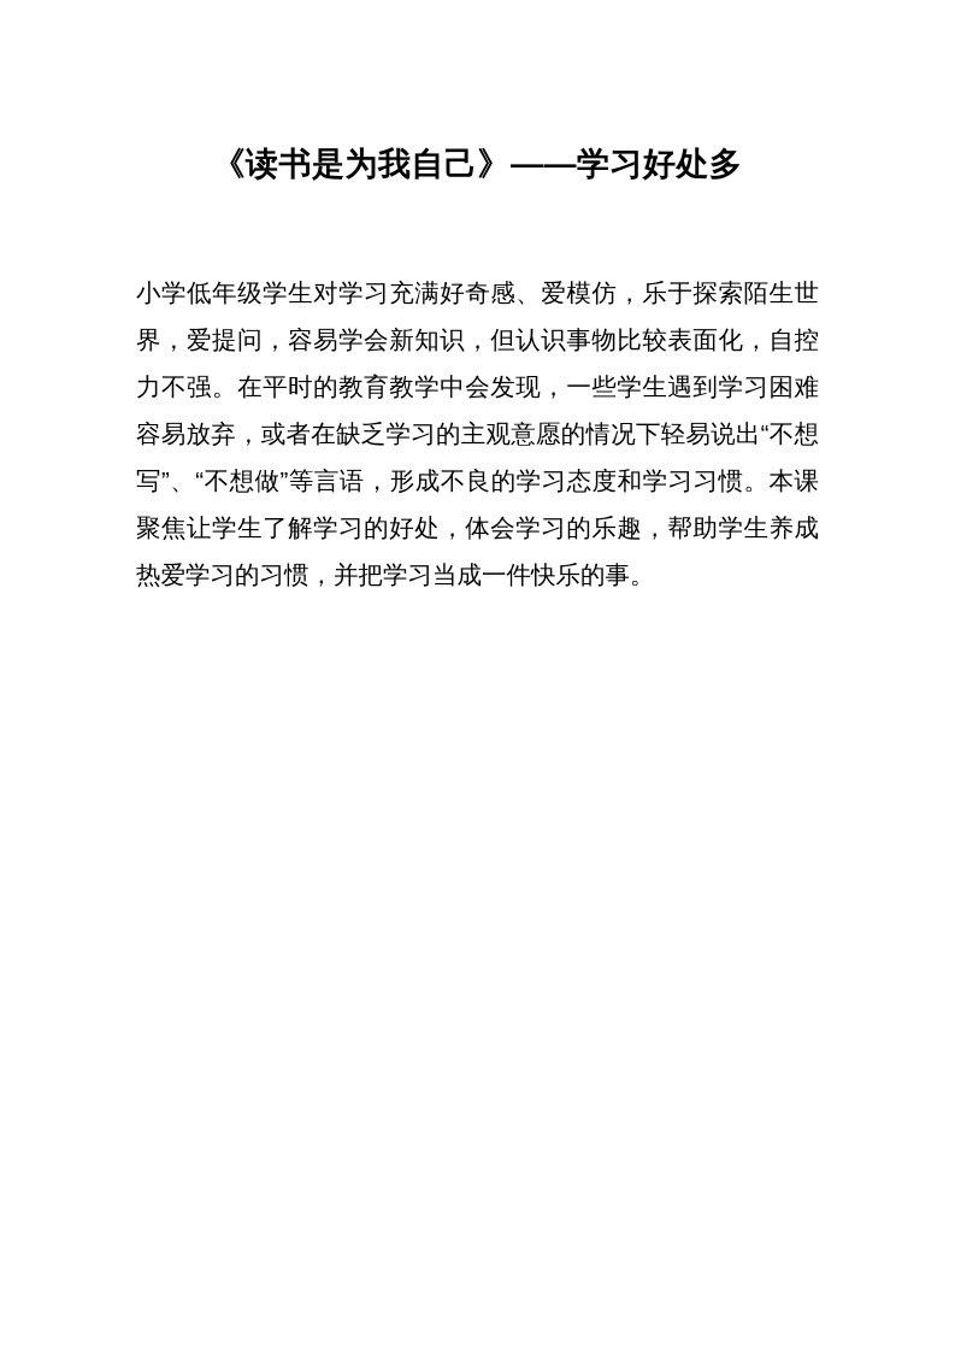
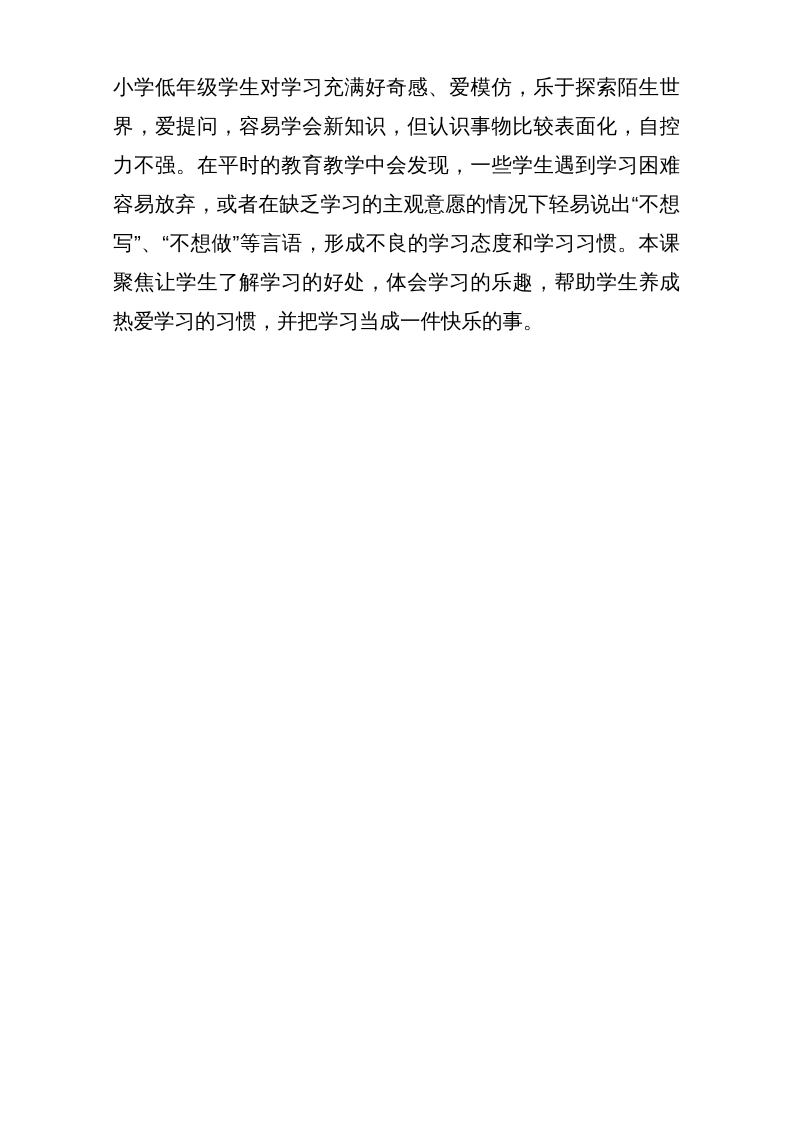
- 《读书是为我自己》——学习好处多
  小学低年级学生对学习充满好奇感、爱模仿，乐于探索陌生世界，爱提问，容易学会新知识，但认识事物比较表面化，自控力不强。在平时的教育教学中会发现，一些学生遇到学习困难容易放弃，或者在缺乏学习的主观意愿的情况下轻易说出“不想写”、“不想做”等言语，形成不良的学习态度和学习习惯。本课聚焦让学生了解学习的好处，体会学习的乐趣，帮助学生养成热爱学习的习惯，并把学习当成一件快乐的事。
